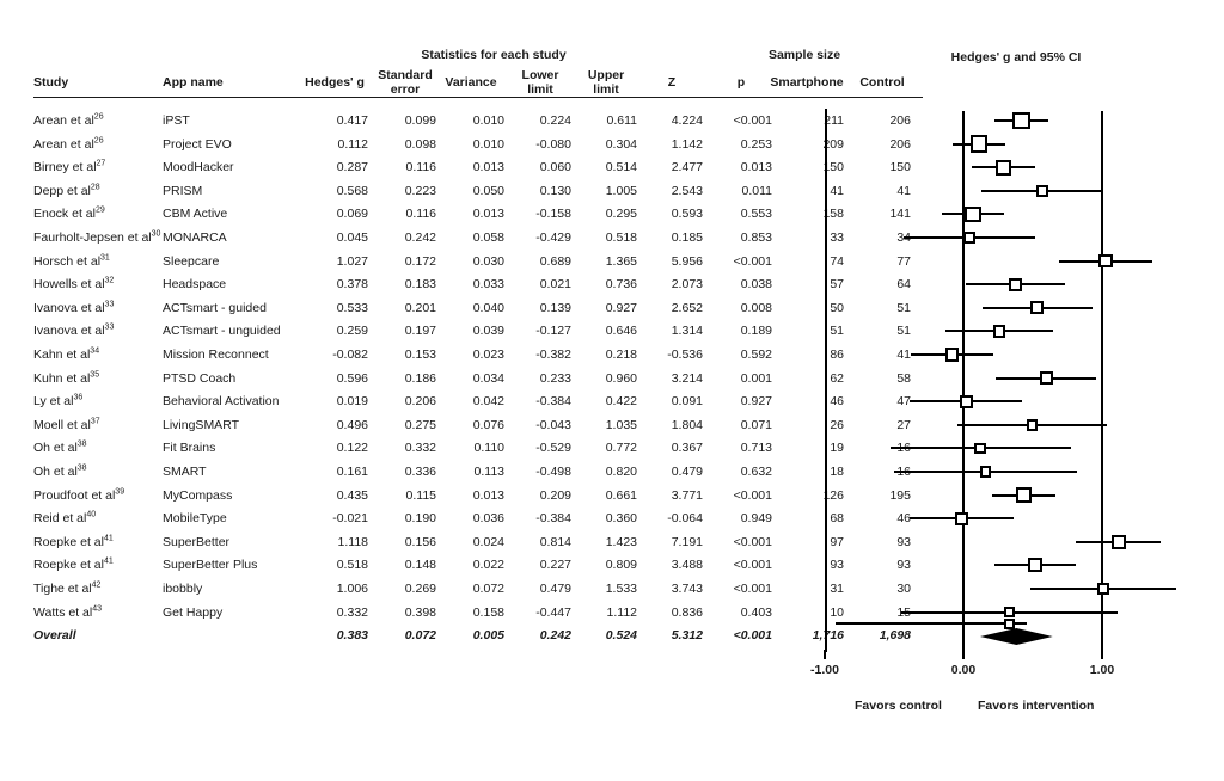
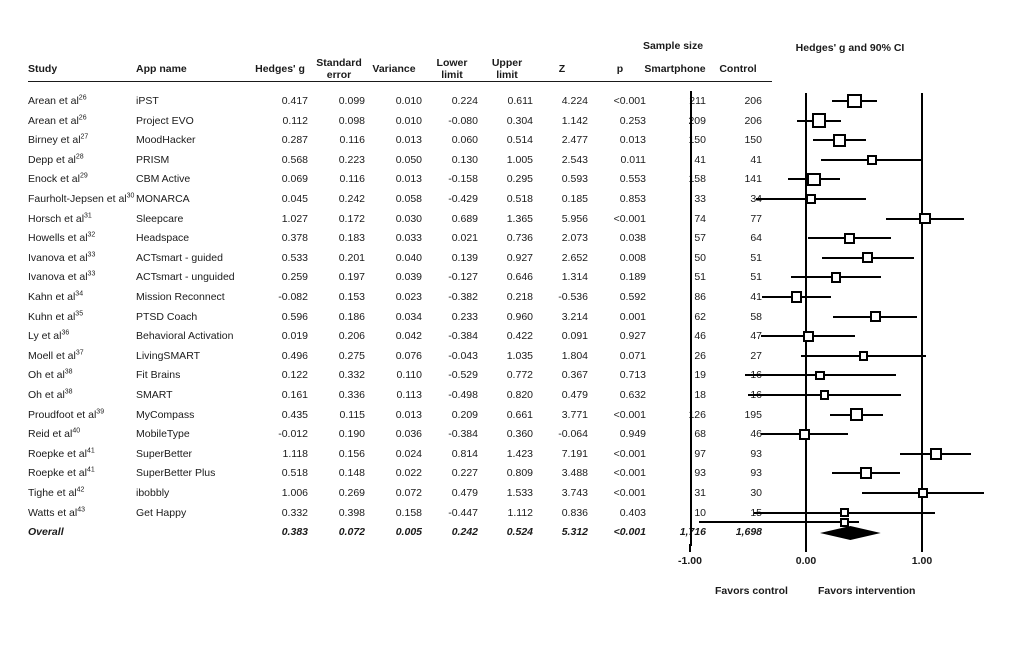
- Statistics for each study
  Sample size
  Study
  App name
  Hedges' g
  Standard
  error
  Variance
  Lower
  limit
  Upper
  limit
  Z
  p
  Smartphone
  Control
  Arean et al
  iPST
  0.417
  0.099
  0.010
  0.224
  0.611
  4.224
  <0.001
  211
  206
  Arean et al
  Project EVO
  0.112
  0.098
  0.010
  -0.080
  0.304
  1.142
  0.253
  206
  Birney et al
  MoodHacker
  0.287
  0.116
  0.013
  0.060
  0.514
  2.477
  0.013
  150
  Depp et al
  PRISM
  0.568
  0.223
  0.050
  0.130
  1.005
  2.543
  0.011
  41
  41
  Enock et al
  CBM Active
  0.069
  0.116
  0.013
  -0.158
  0.295
  0.593
  0.553
  141
  Faurholt-Jepsen et al
  MONARCA
  0.045
  0.242
  0.058
  -0.429
  0.518
  0.185
  0.853
  33
  Horsch et al
  Sleepcare
  1.027
  0.172
  0.030
  0.689
  1.365
  5.956
  <0.001
  74
  77
  Howells et al
  Headspace
  0.378
  0.183
  0.033
  0.021
  0.736
  2.073
  0.038
  57
  64
  Ivanova et al
  ACTsmart - guided
  0.533
  0.201
  0.040
  0.139
  0.927
  2.652
  0.008
  50
  51
  Ivanova et al
  ACTsmart - unguided
  0.259
  0.197
  0.039
  -0.127
  0.646
  1.314
  0.189
  51
  51
  Kahn et al
  Mission Reconnect
  -0.082
  0.153
  0.023
  -0.382
  0.218
  -0.536
  0.592
  86
  41
  Kuhn et al
  PTSD Coach
  0.596
  0.186
  0.034
  0.233
  0.960
  3.214
  0.001
  62
  58
  Ly et al
  Behavioral Activation
  0.019
  0.206
  0.042
  -0.384
  0.422
  0.091
  0.927
  46
  47
  Moell et al
  LivingSMART
  0.496
  0.275
  0.076
  -0.043
  1.035
  1.804
  0.071
  26
  27
  Oh et al
  Fit Brains
  0.122
  0.332
  0.110
  -0.529
  0.772
  0.367
  0.713
  19
  Oh et al
  SMART
  0.161
  0.336
  0.113
  -0.498
  0.820
  0.479
  0.632
  18
  Proudfoot et al
  MyCompass
  0.435
  0.115
  0.013
  0.209
  0.661
  3.771
  <0.001
  195
  Reid et al
  MobileType
- -0.021
+ -0.012
  0.190
  0.036
  -0.384
  0.360
  -0.064
  0.949
  68
  46
  Roepke et al
  SuperBetter
  1.118
  0.156
  0.024
  0.814
  1.423
  7.191
  <0.001
  97
  93
  Roepke et al
  SuperBetter Plus
  0.518
  0.148
  0.022
  0.227
  0.809
  3.488
  <0.001
  93
  93
  Tighe et al
  ibobbly
  1.006
  0.269
  0.072
  0.479
  1.533
  3.743
  <0.001
  31
  30
  Watts et al
  Get Happy
  0.332
  0.398
  0.158
  -0.447
  1.112
  0.836
  0.403
  10
  Overall
  0.383
  0.072
  0.005
  0.242
  0.524
  5.312
  <0.001
  1,16
  1,698
- Hedges' g and 95% CI
+ Hedges' g and 90% CI
  -1.00
  0.00
  1.00
  Favors control
  Favors intervention
